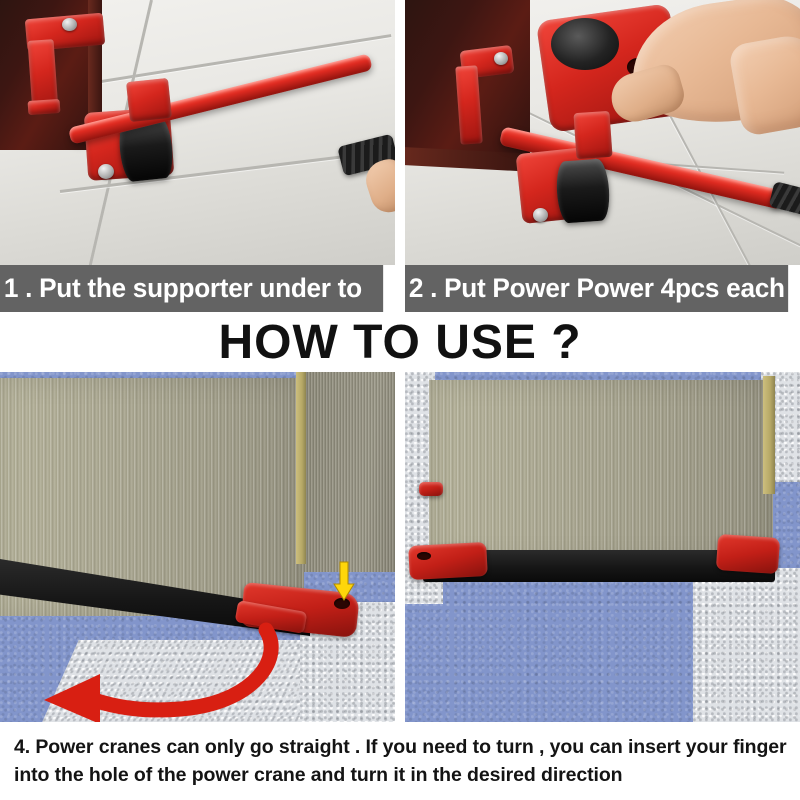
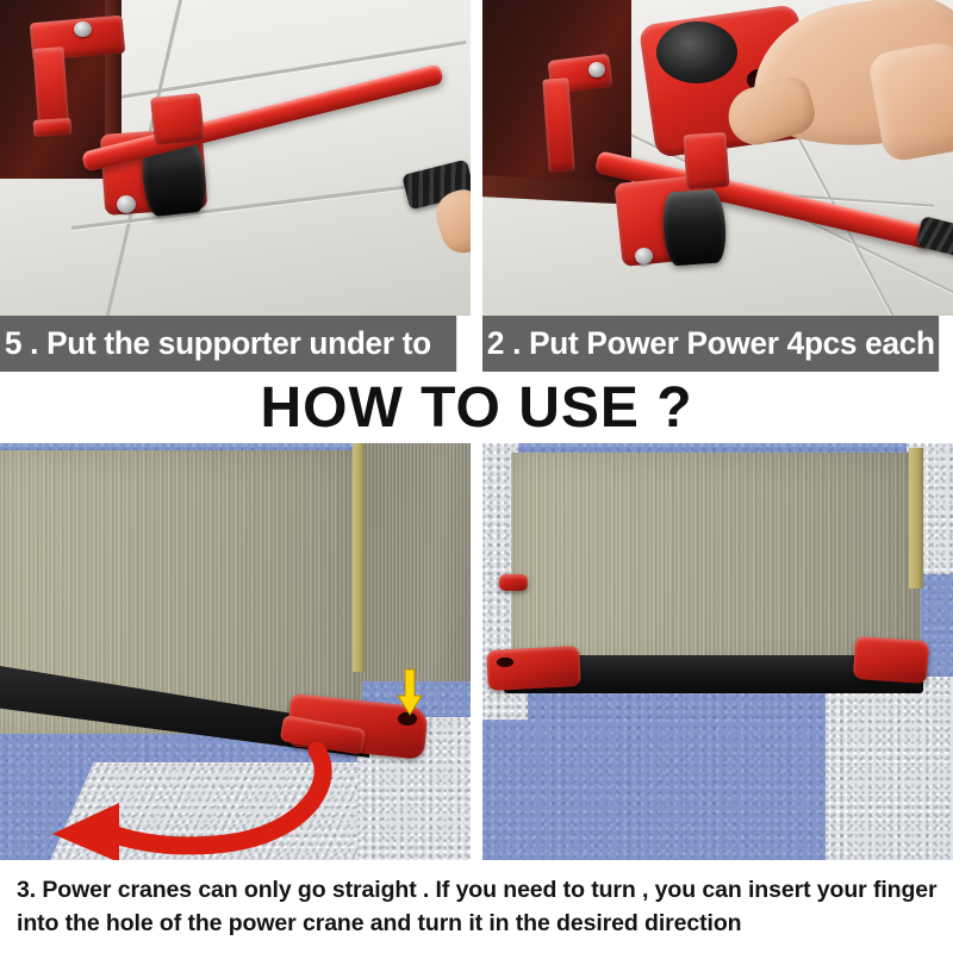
- 1 . Put the supporter under to
+ 5 . Put the supporter under to
  2 . Put Power Power 4pcs each
  HOW TO USE ?
- 4. Power cranes can only go straight . If you need to turn , you can insert your finger into the hole of the power crane and turn it in the desired direction
+ 3. Power cranes can only go straight . If you need to turn , you can insert your finger into the hole of the power crane and turn it in the desired direction
